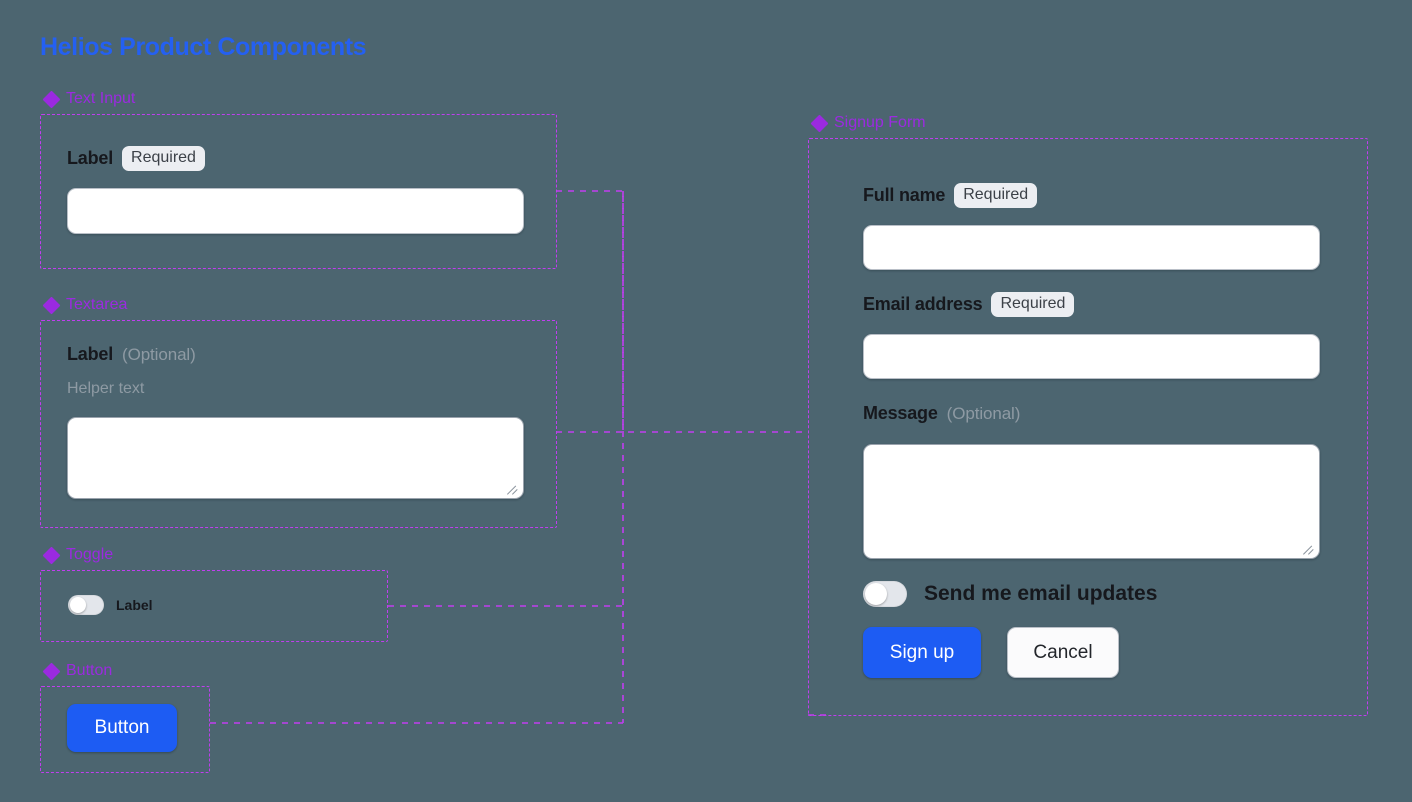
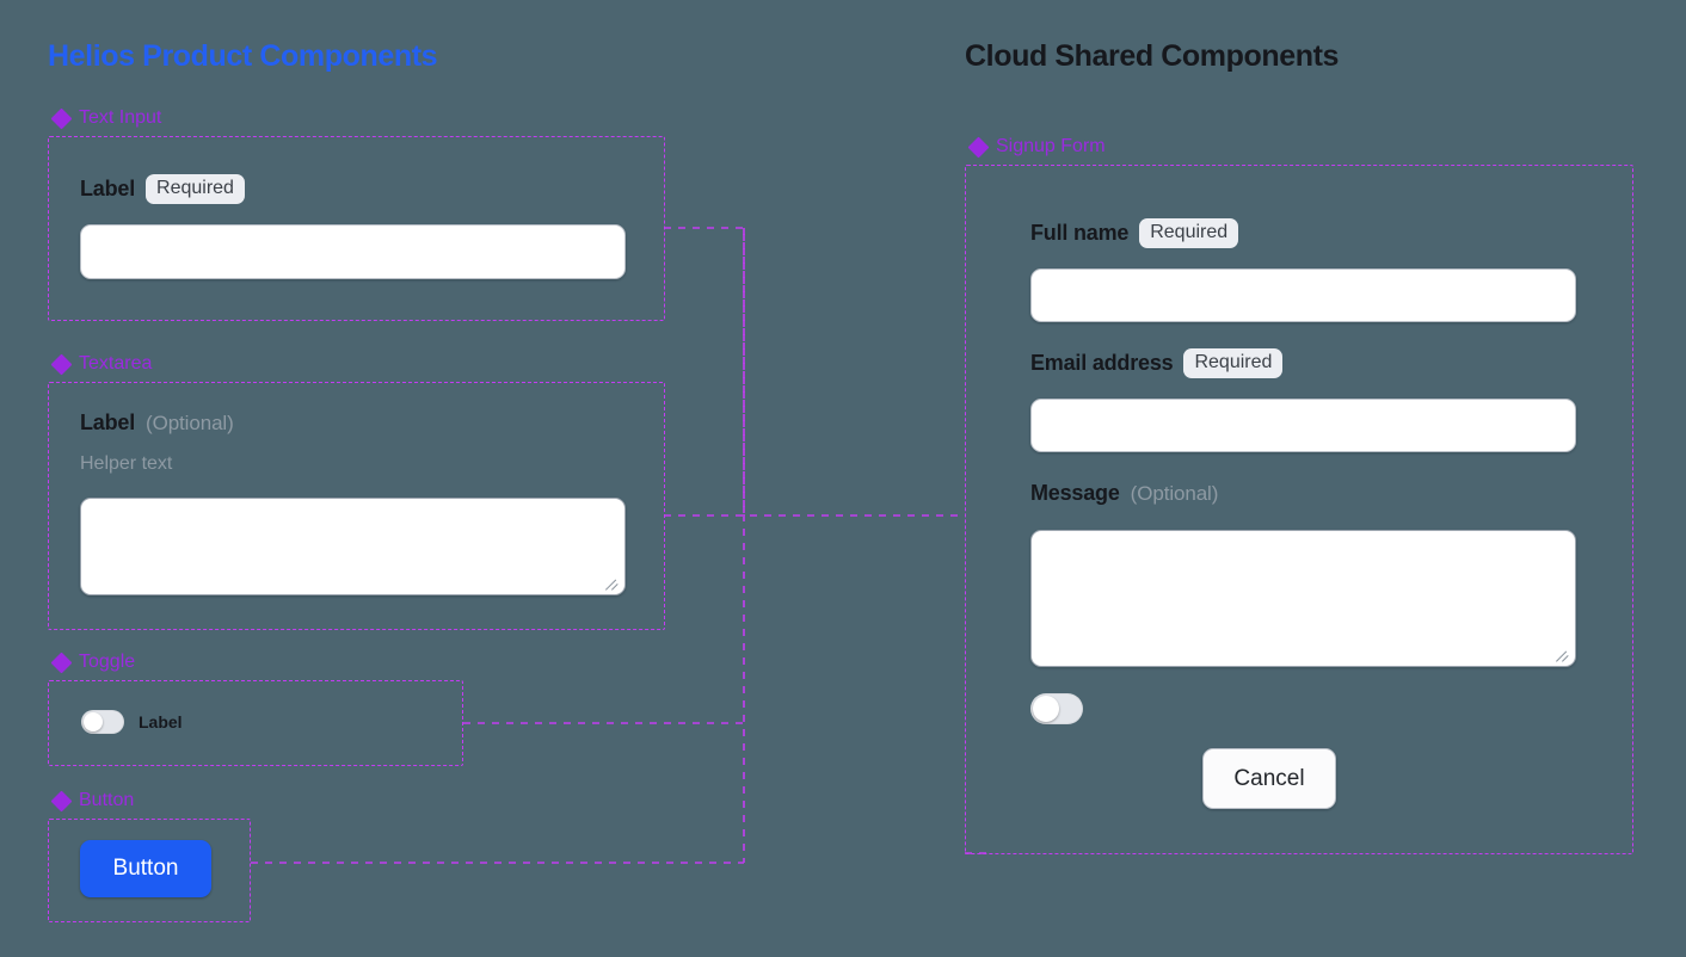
  Helios Product Components
  Text Input
  Label
  Required
  Textarea
  Label
  (Optional)
  Helper text
  Toggle
  Label
  Button
  Button
+ Cloud Shared Components
  Signup Form
  Full name
  Required
  Email address
  Required
  Message
  (Optional)
- Send me email updates
- Sign up
  Cancel
